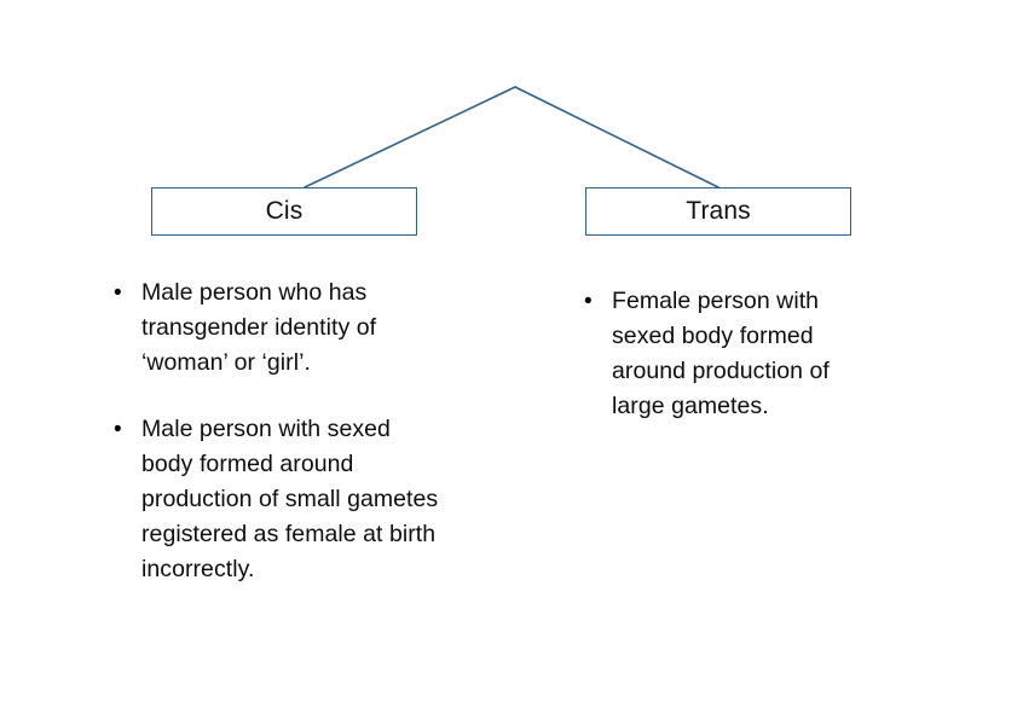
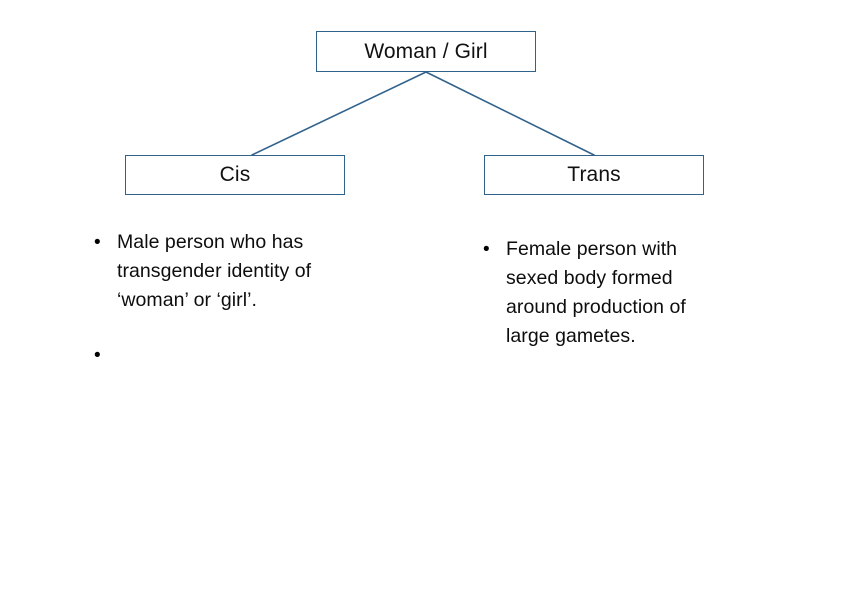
+ Woman / Girl
  Cis
  Trans
  •
  Male person who has transgender identity of ‘woman’ or ‘girl’.
  •
- Male person with sexed body formed around production of small gametes registered as female at birth incorrectly.
  •
  Female person with sexed body formed around production of large gametes.
